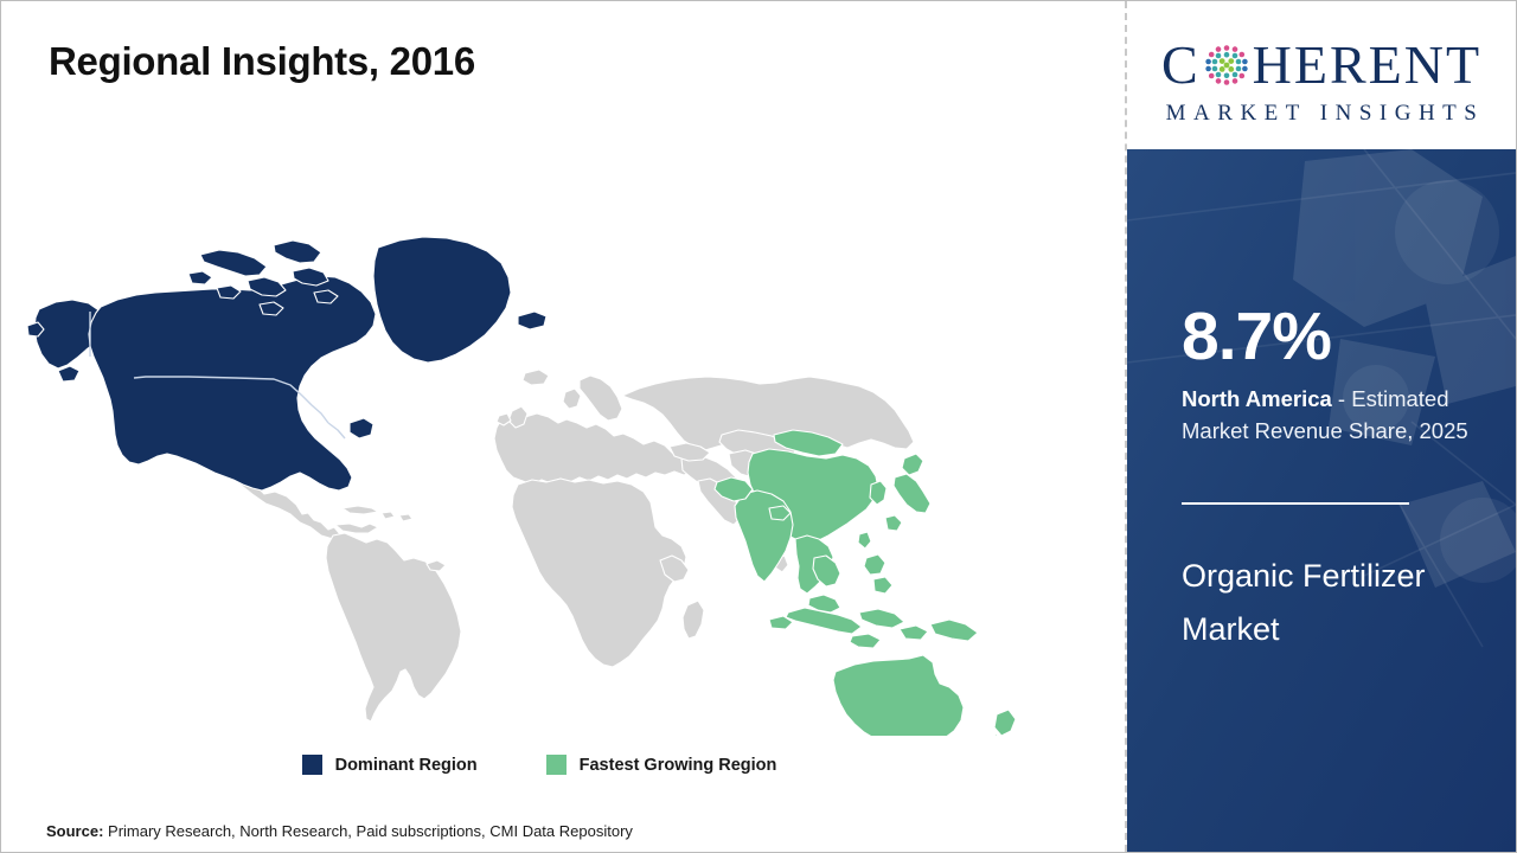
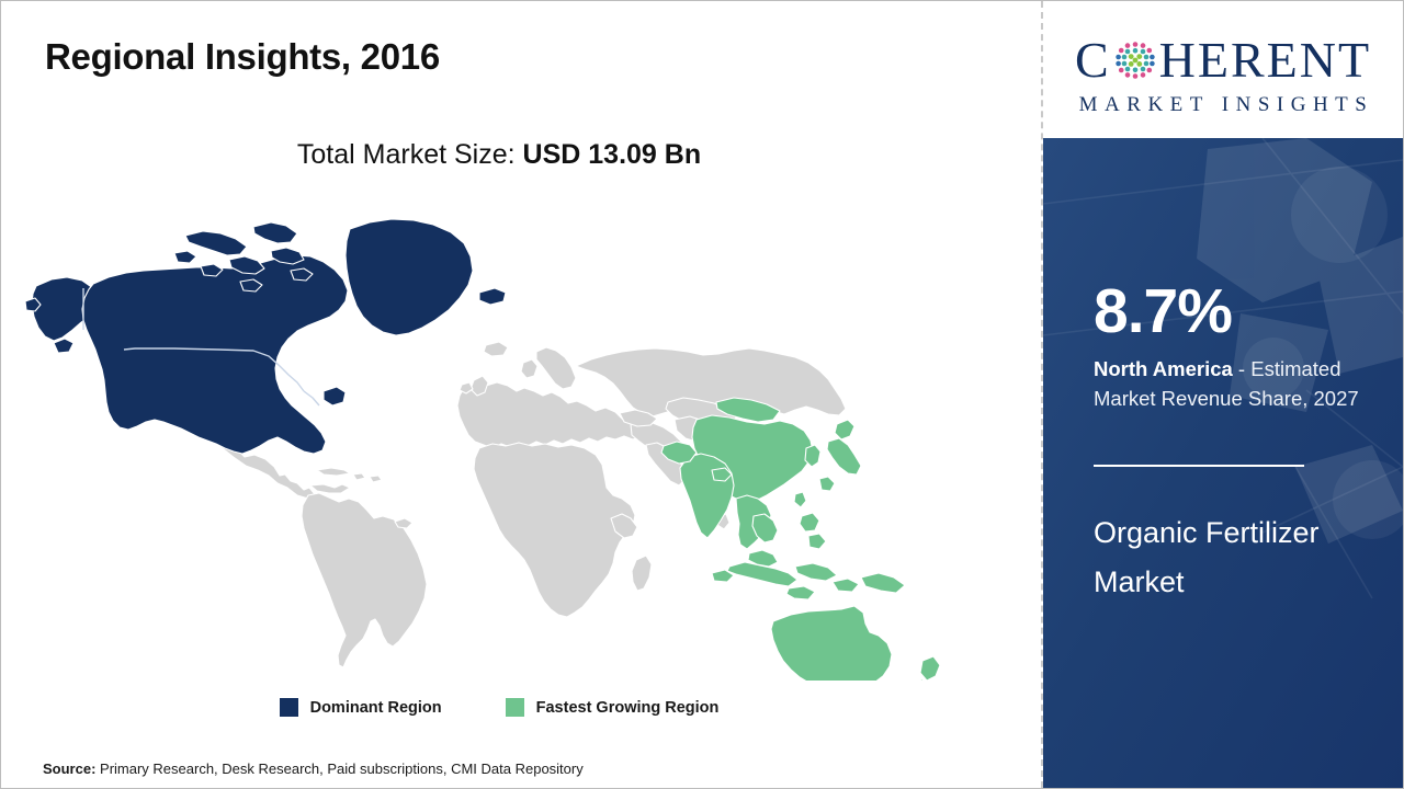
  Regional Insights, 2016
+ Total Market Size: USD 13.09 Bn
  Dominant Region
  Fastest Growing Region
- Source: Primary Research, North Research, Paid subscriptions, CMI Data Repository
+ Source: Primary Research, Desk Research, Paid subscriptions, CMI Data Repository
  C
  HERENT
  MARKET INSIGHTS
  8.7%
- North America - Estimated Market Revenue Share, 2025
+ North America - Estimated Market Revenue Share, 2027
  Organic Fertilizer Market
